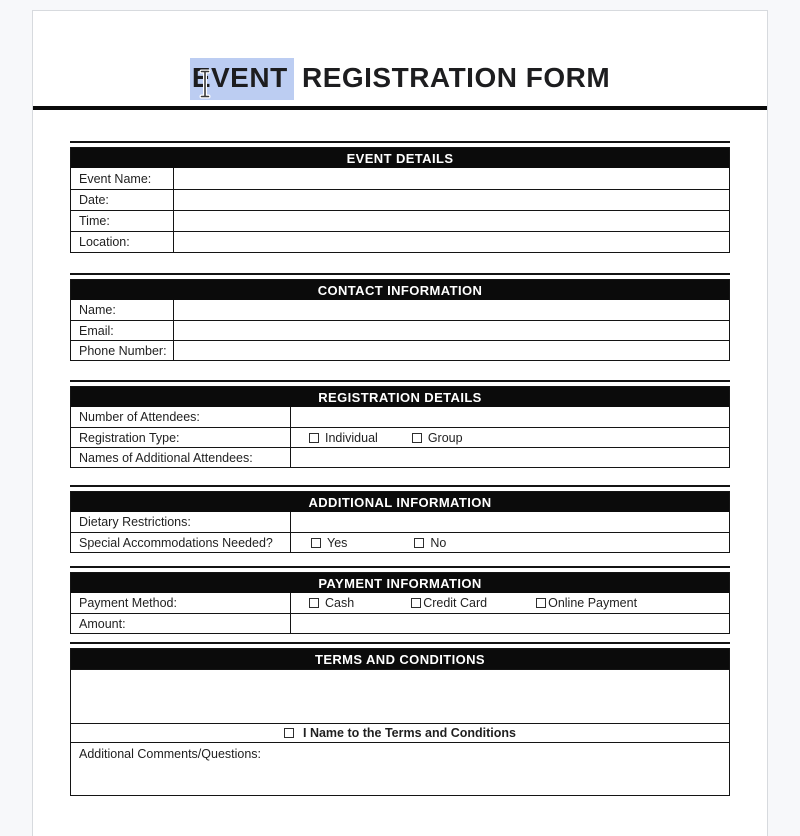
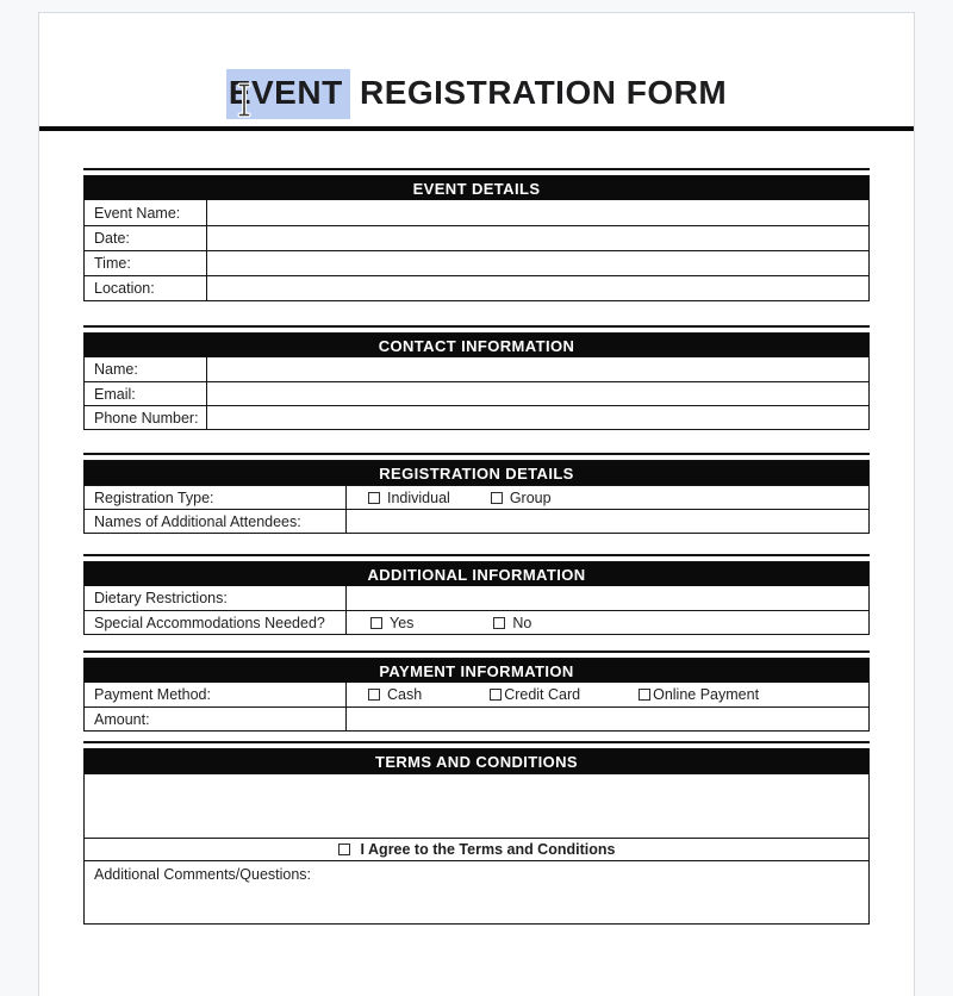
  EVENT REGISTRATION FORM
  EVENT DETAILS
  Event Name:
  Date:
  Time:
  Location:
  CONTACT INFORMATION
  Name:
  Email:
  Phone Number:
  REGISTRATION DETAILS
- Number of Attendees:
  Registration Type:
  Individual
  Group
  Names of Additional Attendees:
  ADDITIONAL INFORMATION
  Dietary Restrictions:
  Special Accommodations Needed?
  Yes
  No
  PAYMENT INFORMATION
  Payment Method:
  Cash
  Credit Card
  Online Payment
  Amount:
  TERMS AND CONDITIONS
- I Name to the Terms and Conditions
+ I Agree to the Terms and Conditions
  Additional Comments/Questions:
